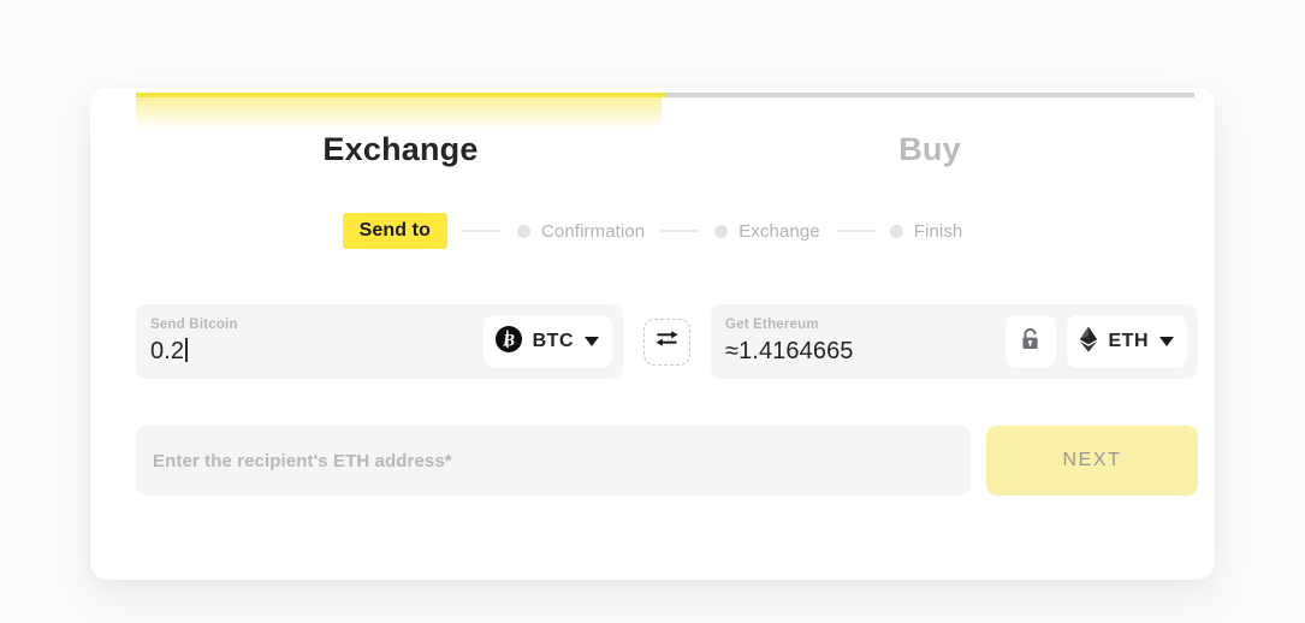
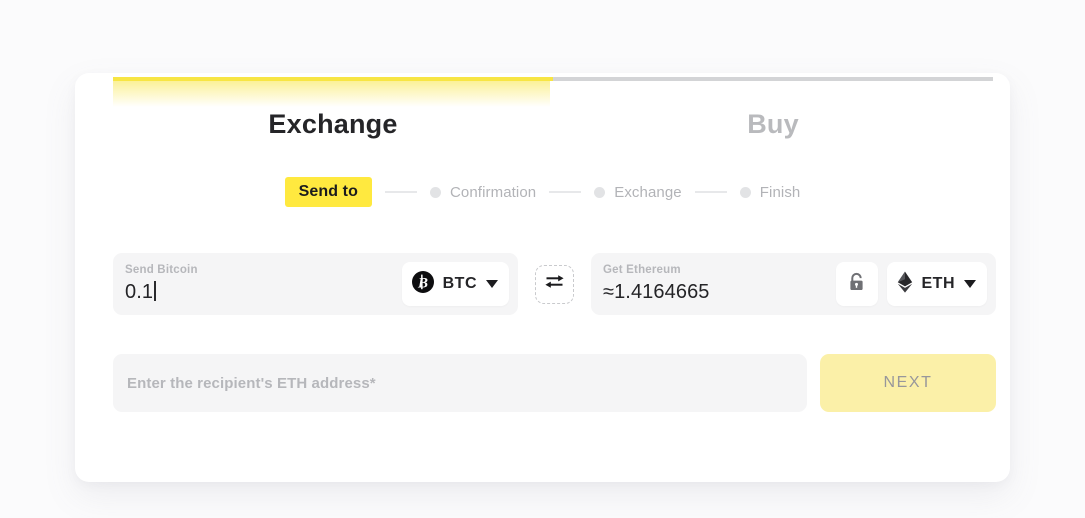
  Exchange
  Buy
  Send to
  Confirmation
  Exchange
  Finish
  Send Bitcoin
- 0.2
+ 0.1
  B
  BTC
  Get Ethereum
  ≈1.4164665
  ETH
  Enter the recipient's ETH address*
  NEXT
